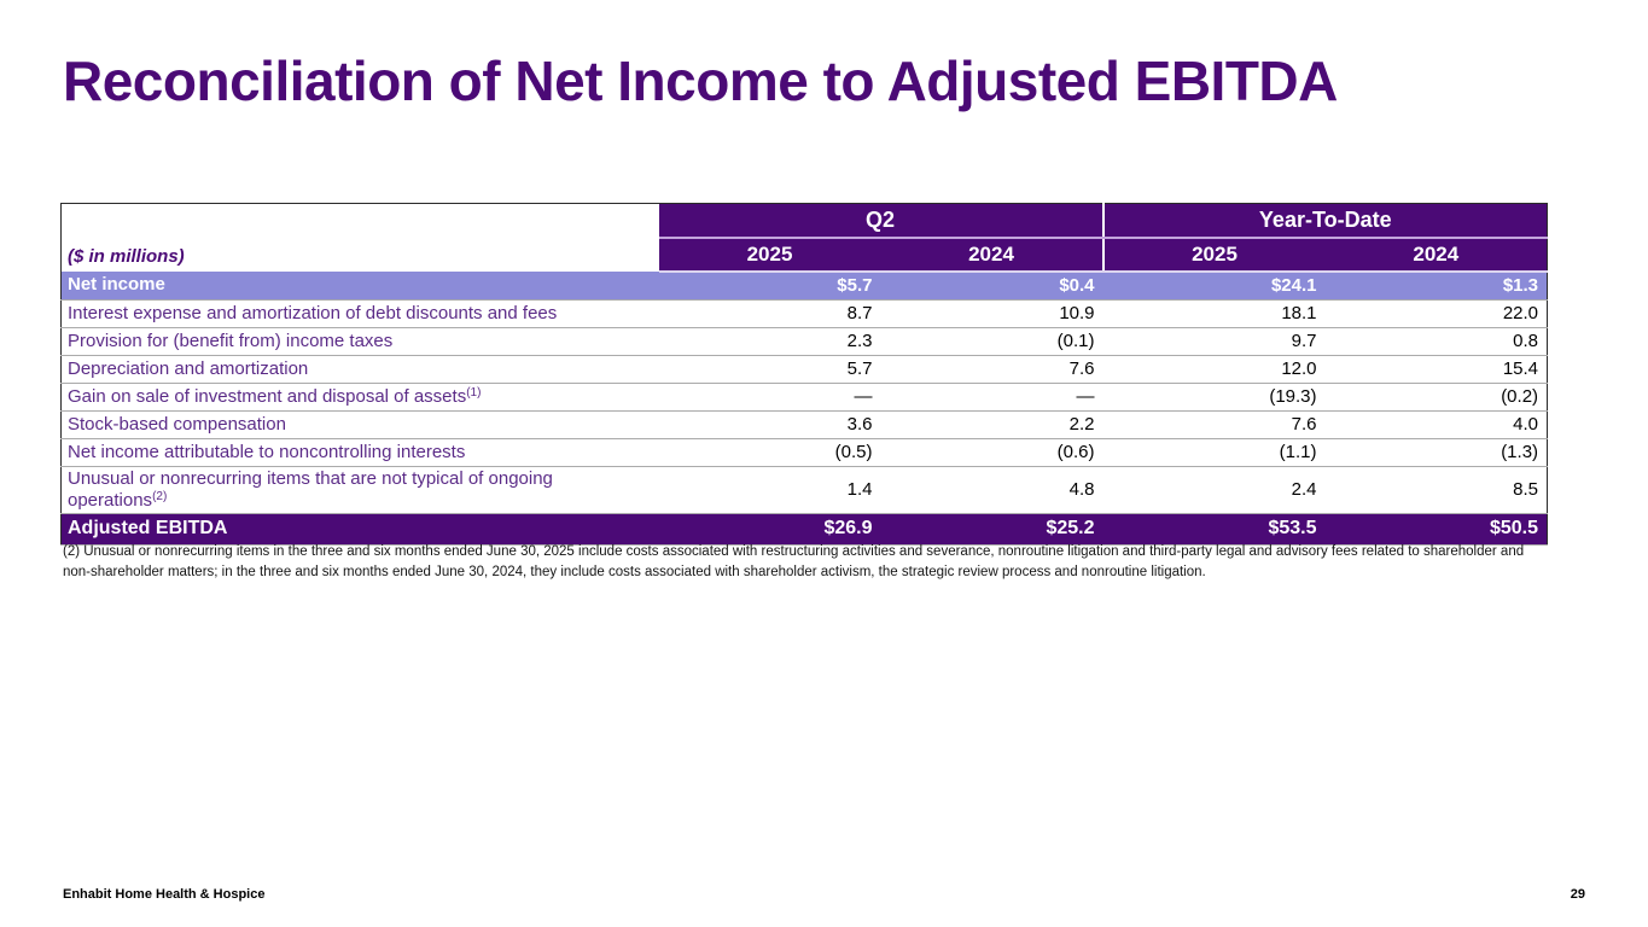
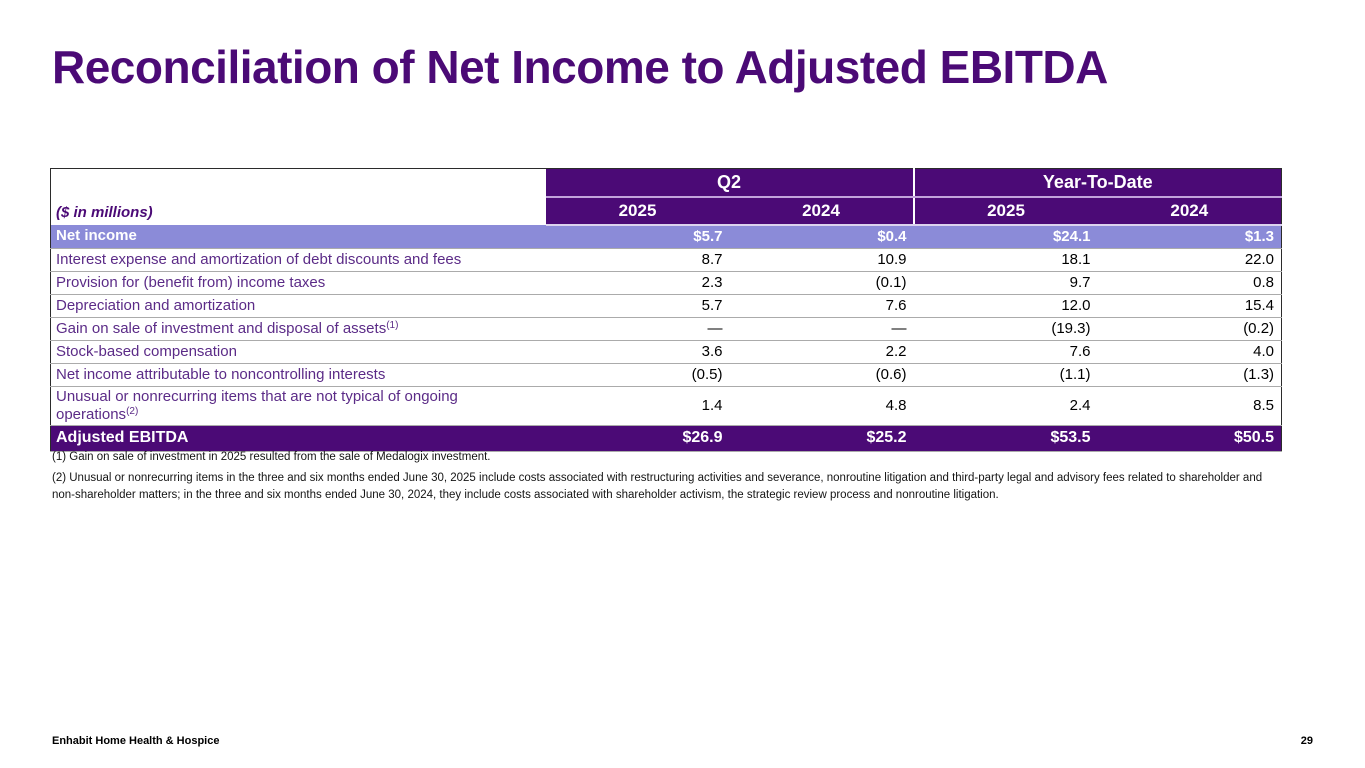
  Reconciliation of Net Income to Adjusted EBITDA
  ($ in millions)	Q2	Year-To-Date
  2025	2024	2025	2024
  Net income	$5.7	$0.4	$24.1	$1.3
  Interest expense and amortization of debt discounts and fees	8.7	10.9	18.1	22.0
  Provision for (benefit from) income taxes	2.3	(0.1)	9.7	0.8
  Depreciation and amortization	5.7	7.6	12.0	15.4
  Gain on sale of investment and disposal of assets(1)	—	—	(19.3)	(0.2)
  Stock-based compensation	3.6	2.2	7.6	4.0
  Net income attributable to noncontrolling interests	(0.5)	(0.6)	(1.1)	(1.3)
  Unusual or nonrecurring items that are not typical of ongoing operations(2)	1.4	4.8	2.4	8.5
  Adjusted EBITDA	$26.9	$25.2	$53.5	$50.5
+ (1) Gain on sale of investment in 2025 resulted from the sale of Medalogix investment.
  (2) Unusual or nonrecurring items in the three and six months ended June 30, 2025 include costs associated with restructuring activities and severance, nonroutine litigation and third-party legal and advisory fees related to shareholder and non-shareholder matters; in the three and six months ended June 30, 2024, they include costs associated with shareholder activism, the strategic review process and nonroutine litigation.
  Enhabit Home Health & Hospice
  29
